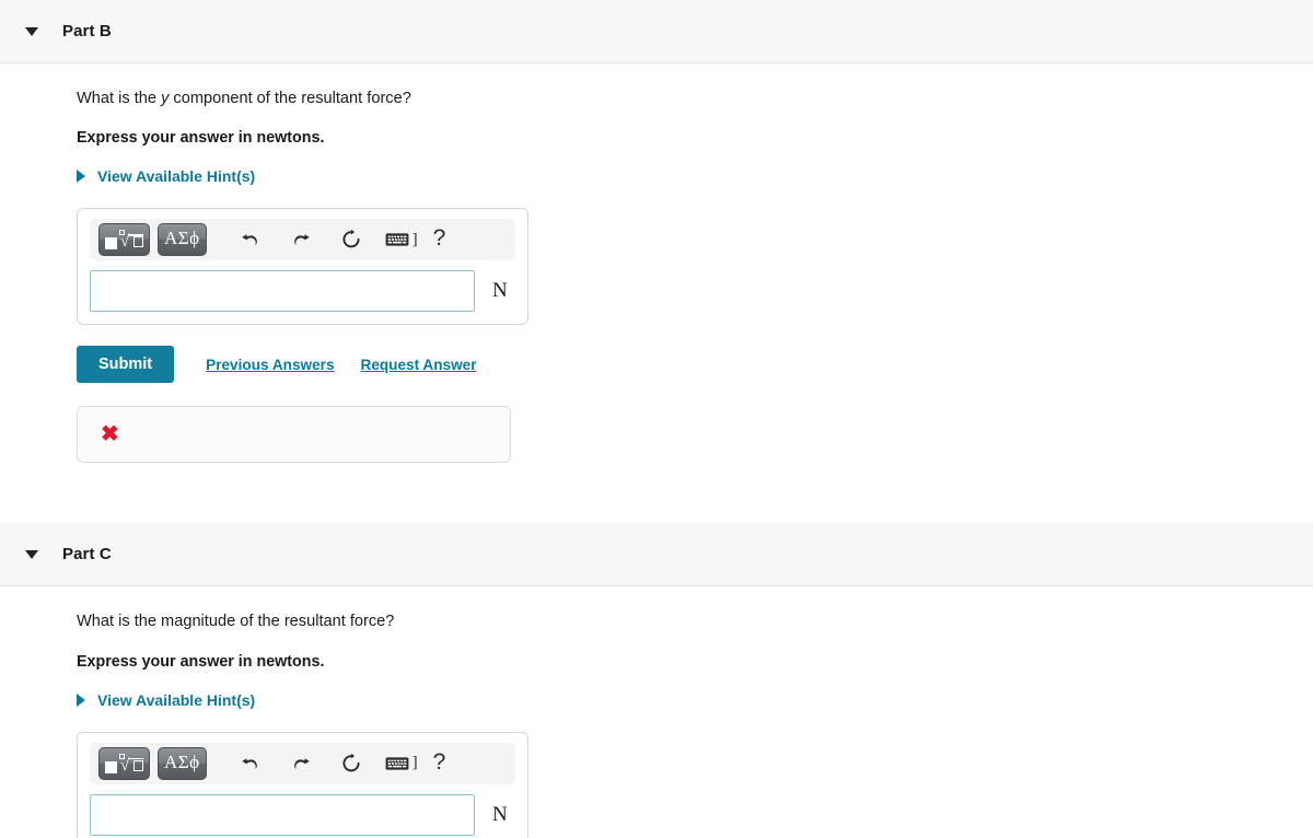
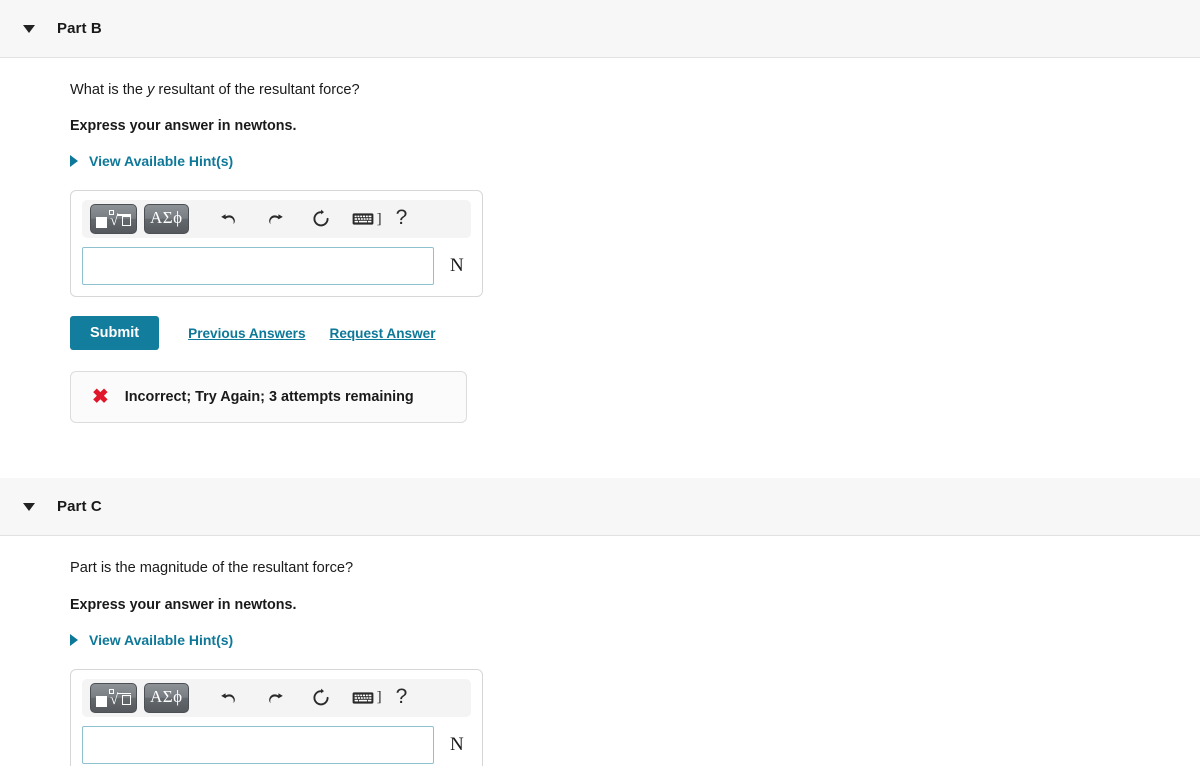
  Part B
- What is the y component of the resultant force?
+ What is the y resultant of the resultant force?
  Express your answer in newtons.
  View Available Hint(s)
  √
  ΑΣϕ
  ]
  ?
  N
  Submit
  Previous Answers
  Request Answer
  ✖
+ Incorrect; Try Again; 3 attempts remaining
  Part C
- What is the magnitude of the resultant force?
+ Part is the magnitude of the resultant force?
  Express your answer in newtons.
  View Available Hint(s)
  √
  ΑΣϕ
  ]
  ?
  N
